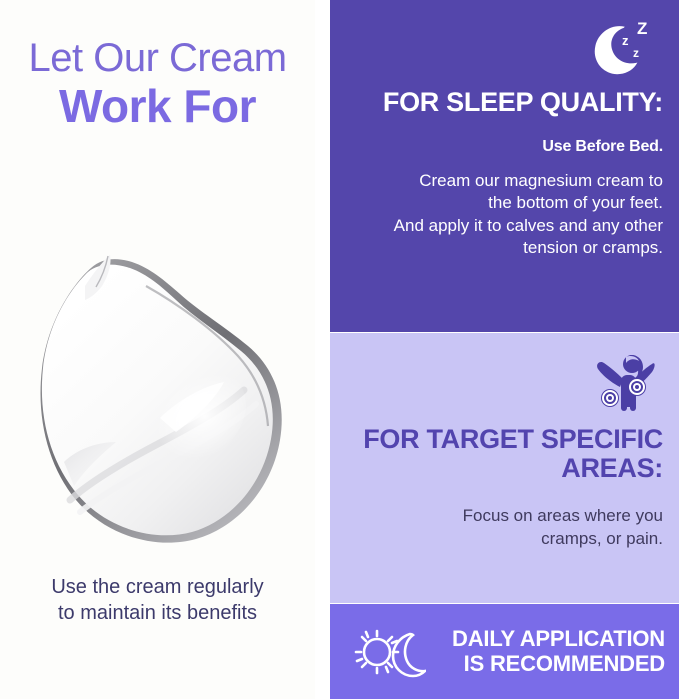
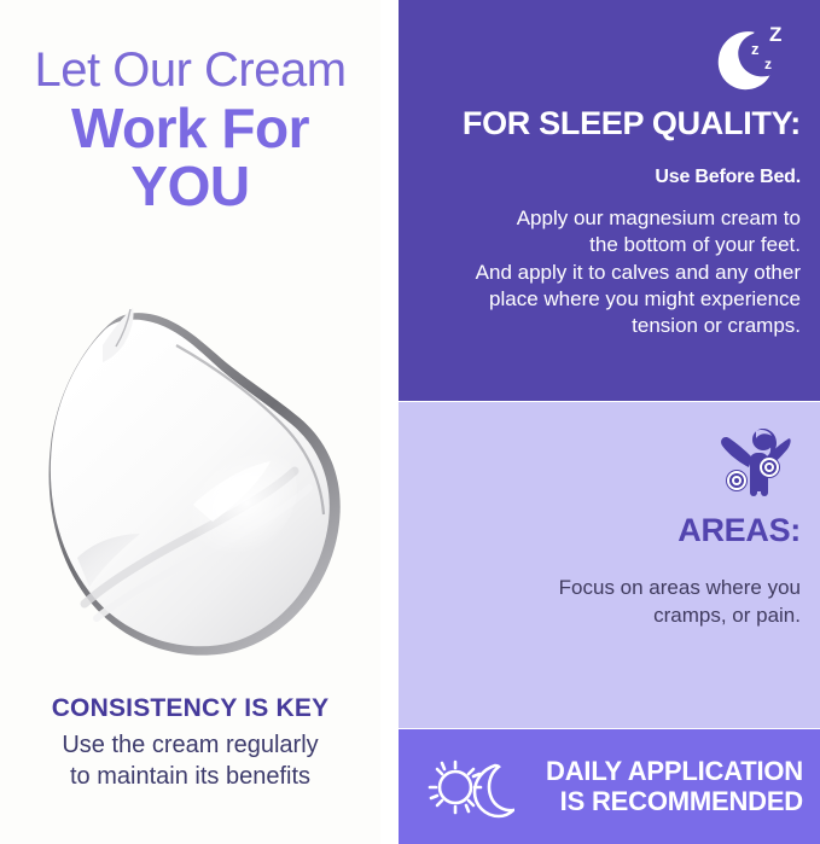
  Let Our Cream
  Work For
+ YOU
+ CONSISTENCY IS KEY
  Use the cream regularly
  to maintain its benefits
  Z
  z
  z
  FOR SLEEP QUALITY:
  Use Before Bed.
- Cream our magnesium cream to
+ Apply our magnesium cream to
  the bottom of your feet.
  And apply it to calves and any other
+ place where you might experience
  tension or cramps.
- FOR TARGET SPECIFIC
  AREAS:
  Focus on areas where you
  cramps, or pain.
  DAILY APPLICATION
  IS RECOMMENDED
